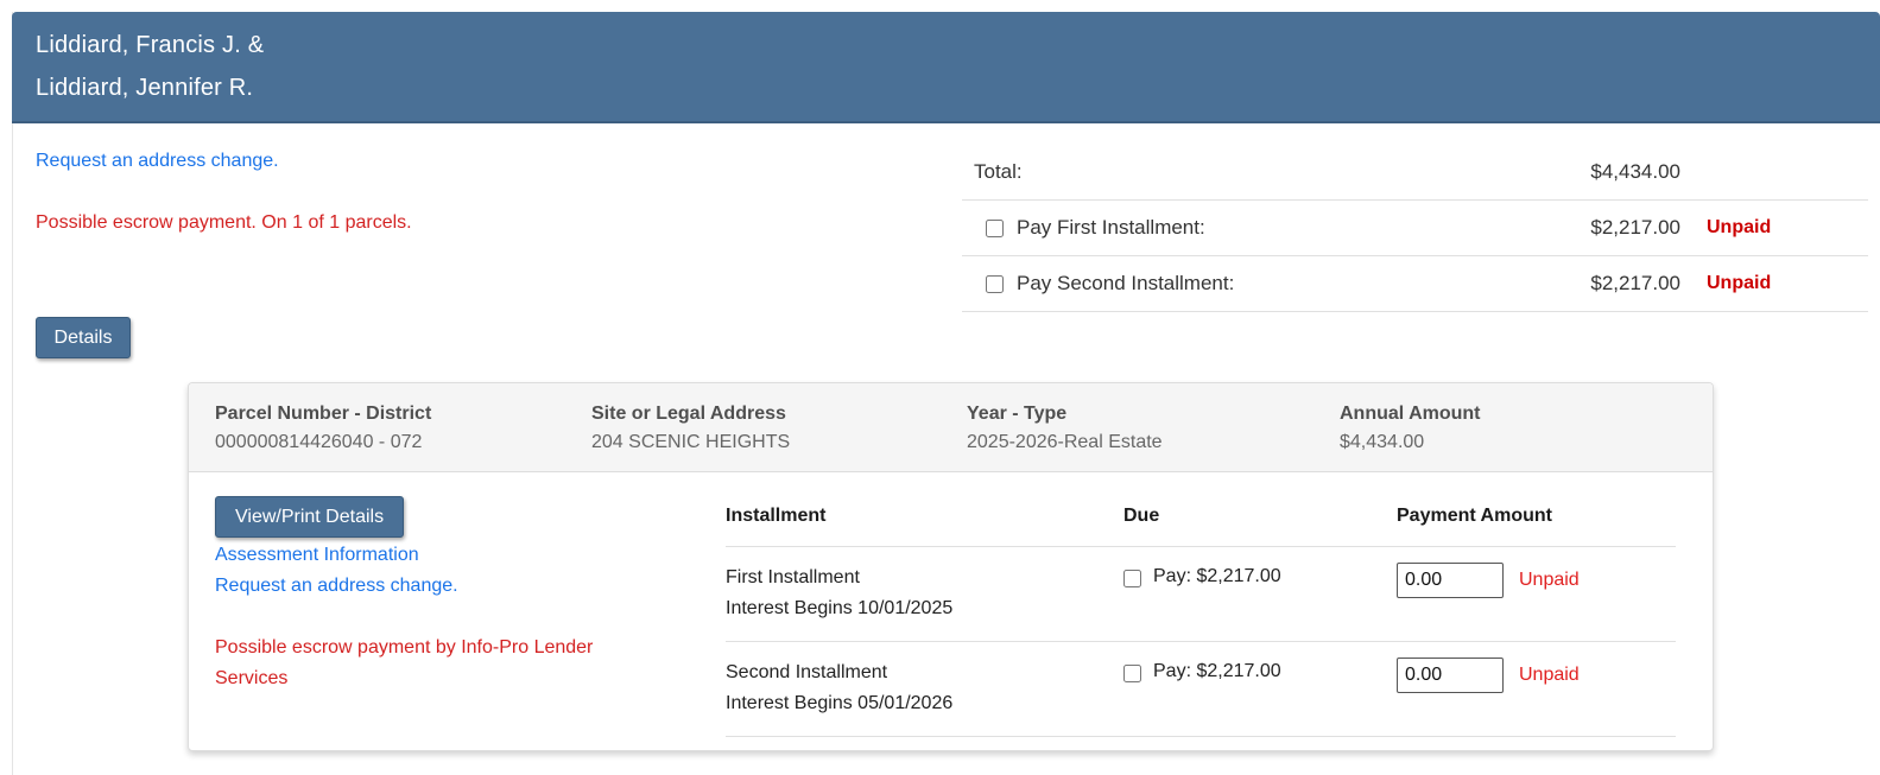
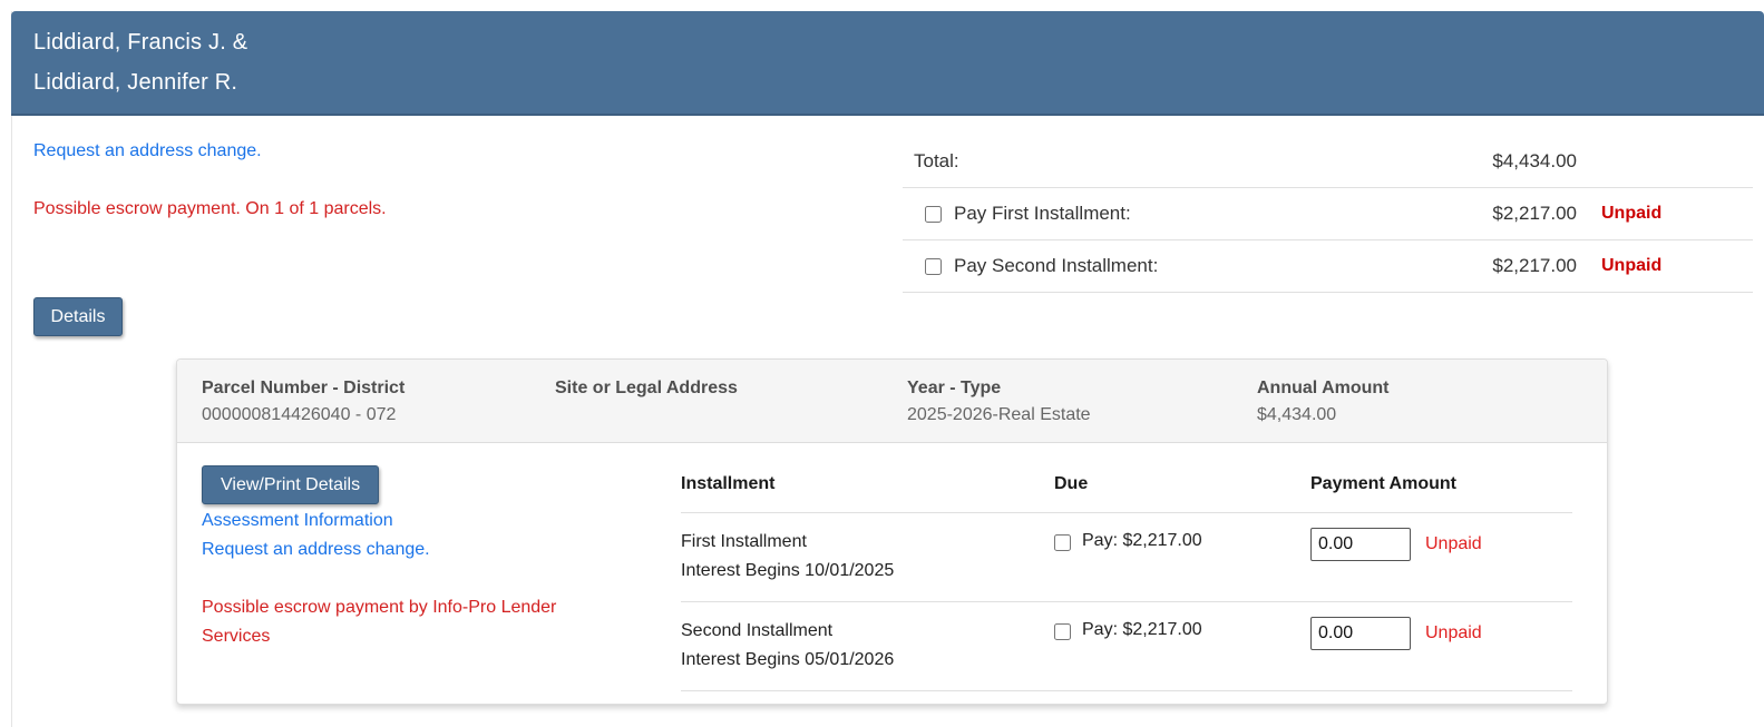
  Liddiard, Francis J. &
  Liddiard, Jennifer R.
  Request an address change.
  Possible escrow payment. On 1 of 1 parcels.
  Total:
  $4,434.00
  Pay First Installment:
  $2,217.00
  Unpaid
  Pay Second Installment:
  $2,217.00
  Unpaid
  Details
  Parcel Number - District
  000000814426040 - 072
  Site or Legal Address
- 204 SCENIC HEIGHTS
  Year - Type
  2025-2026-Real Estate
  Annual Amount
  $4,434.00
  View/Print Details
  Assessment Information
  Request an address change.
  Possible escrow payment by Info-Pro Lender Services
  Installment
  Due
  Payment Amount
  First Installment
  Interest Begins 10/01/2025
  Pay: $2,217.00
  0.00
  Unpaid
  Second Installment
  Interest Begins 05/01/2026
  Pay: $2,217.00
  0.00
  Unpaid
